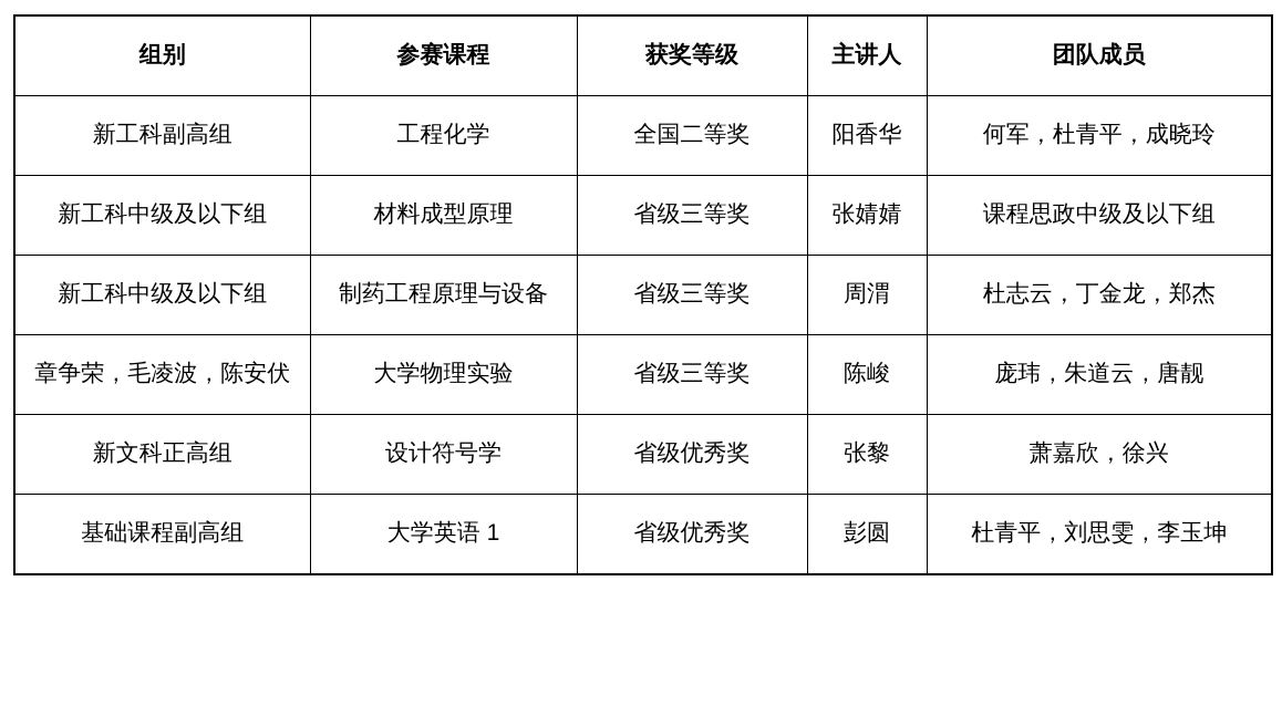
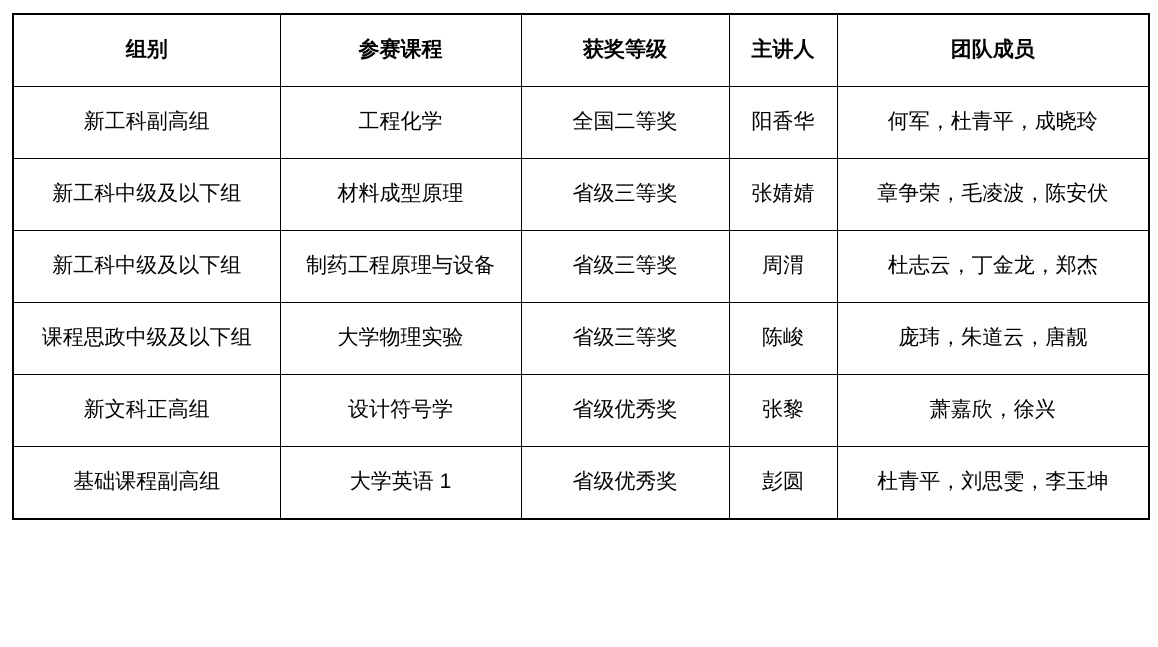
  组别	参赛课程	获奖等级	主讲人	团队成员
  新工科副高组	工程化学	全国二等奖	阳香华	何军，杜青平，成晓玲
- 新工科中级及以下组	材料成型原理	省级三等奖	张婧婧	课程思政中级及以下组
+ 新工科中级及以下组	材料成型原理	省级三等奖	张婧婧	章争荣，毛凌波，陈安伏
  新工科中级及以下组	制药工程原理与设备	省级三等奖	周渭	杜志云，丁金龙，郑杰
- 章争荣，毛凌波，陈安伏	大学物理实验	省级三等奖	陈峻	庞玮，朱道云，唐靓
+ 课程思政中级及以下组	大学物理实验	省级三等奖	陈峻	庞玮，朱道云，唐靓
  新文科正高组	设计符号学	省级优秀奖	张黎	萧嘉欣，徐兴
  基础课程副高组	大学英语 1	省级优秀奖	彭圆	杜青平，刘思雯，李玉坤
